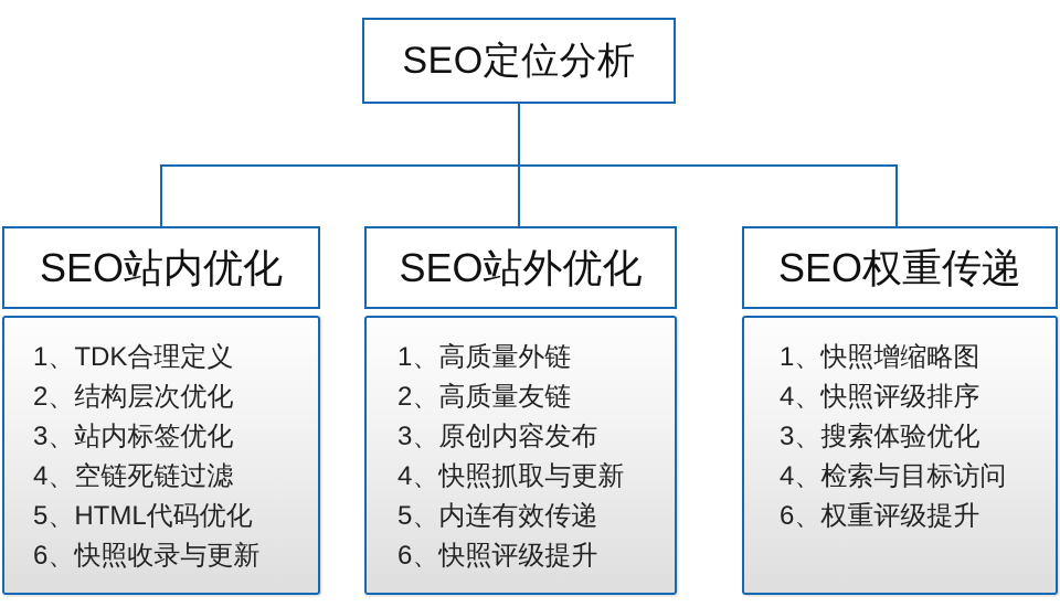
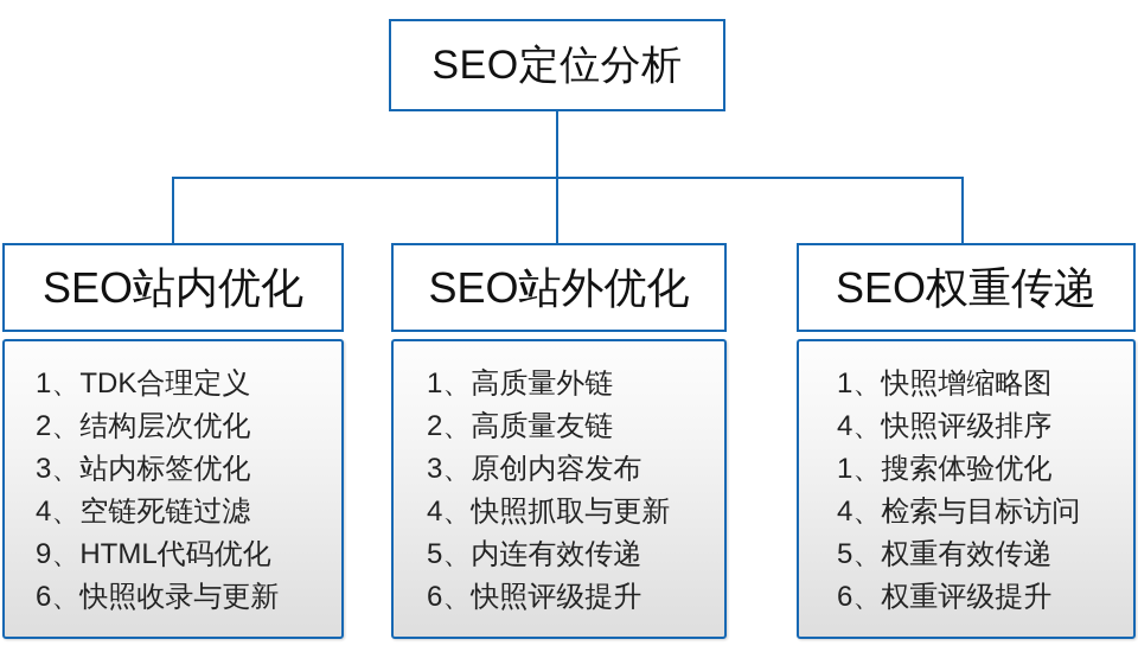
  SEO定位分析
  SEO站内优化
  1、TDK合理定义
  2、结构层次优化
  3、站内标签优化
  4、空链死链过滤
- 5、HTML代码优化
+ 9、HTML代码优化
  6、快照收录与更新
  SEO站外优化
  1、高质量外链
  2、高质量友链
  3、原创内容发布
  4、快照抓取与更新
  5、内连有效传递
  6、快照评级提升
  SEO权重传递
  1、快照增缩略图
  4、快照评级排序
- 3、搜索体验优化
+ 1、搜索体验优化
  4、检索与目标访问
+ 5、权重有效传递
  6、权重评级提升
